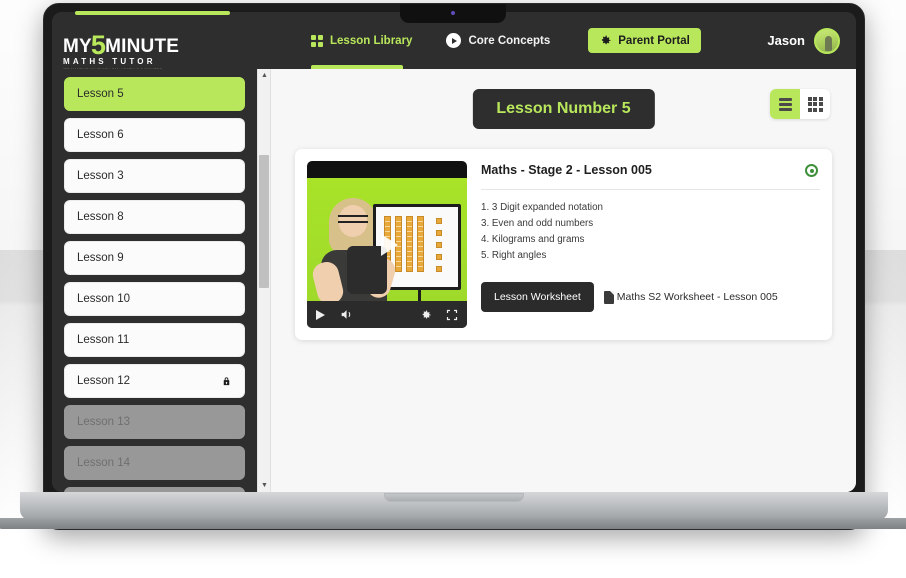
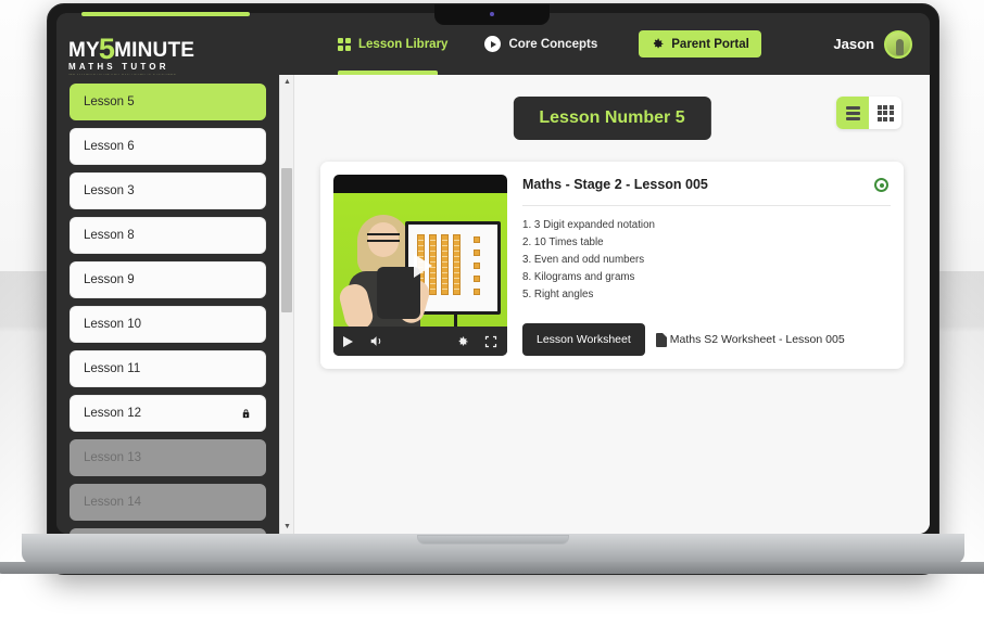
  MY5MINUTE
  MATHS TUTOR
  Lesson Library
  Core Concepts
  Parent Portal
  Jason
  Lesson 5
  Lesson 6
  Lesson 3
  Lesson 8
  Lesson 9
  Lesson 10
  Lesson 11
  Lesson 12
  Lesson 13
  Lesson 14
  Lesson Number 5
  Maths - Stage 2 - Lesson 005
  1. 3 Digit expanded notation
+ 2. 10 Times table
  3. Even and odd numbers
- 4. Kilograms and grams
+ 8. Kilograms and grams
  5. Right angles
  Lesson Worksheet
  Maths S2 Worksheet - Lesson 005
